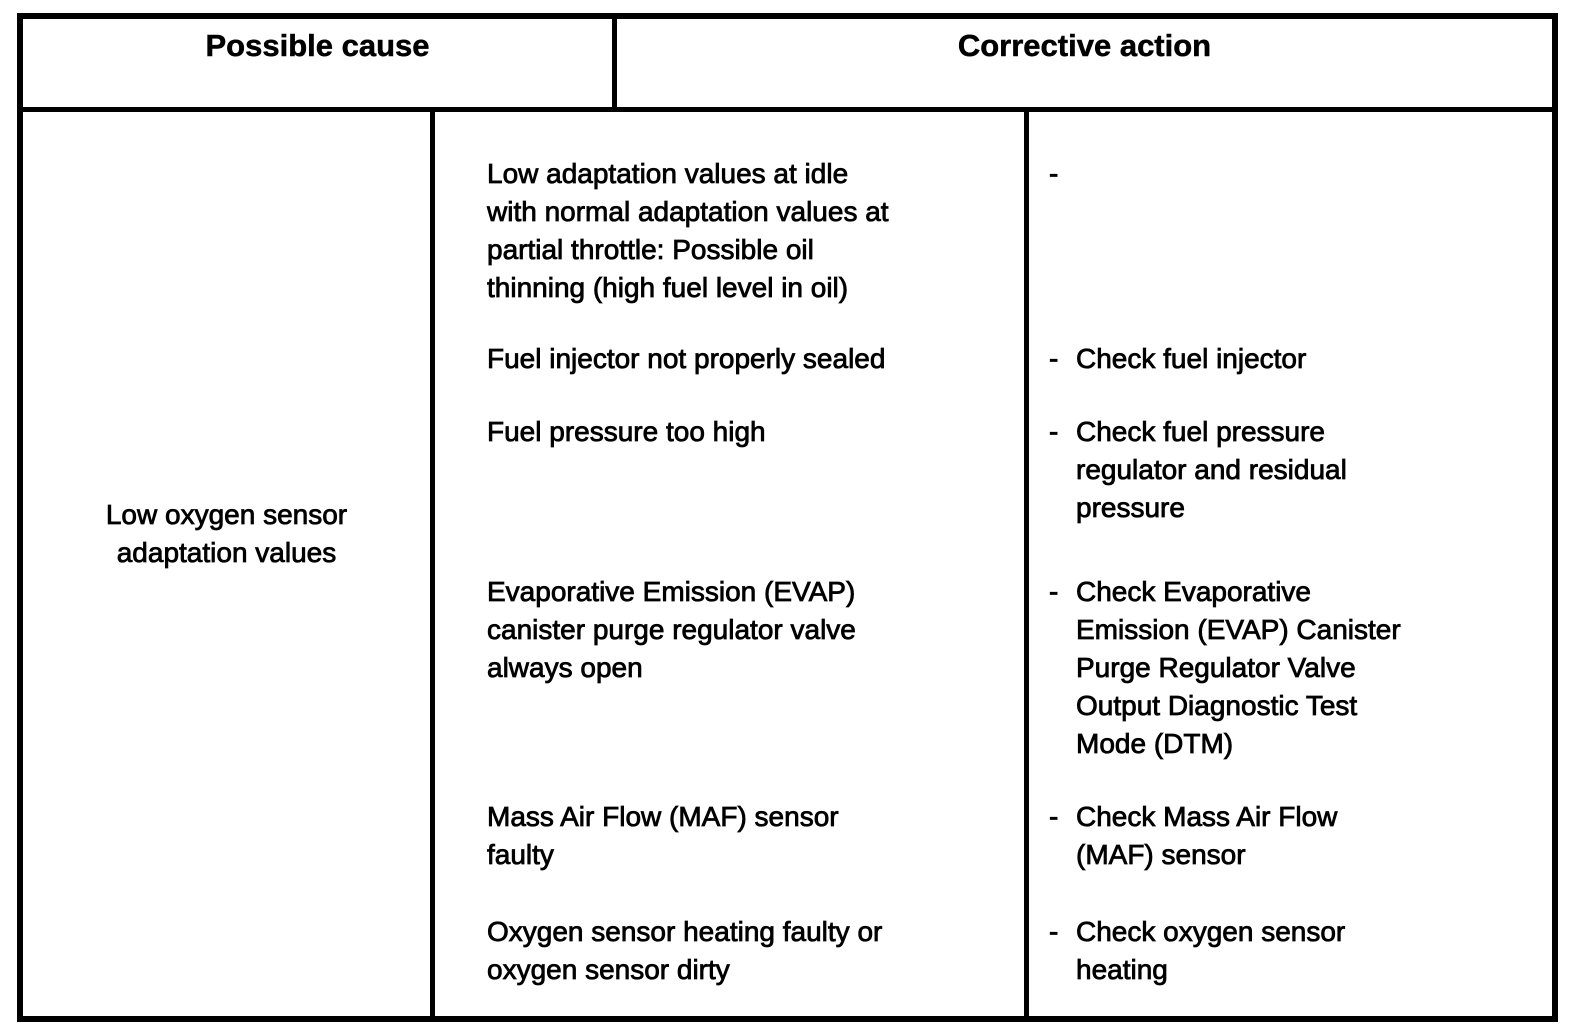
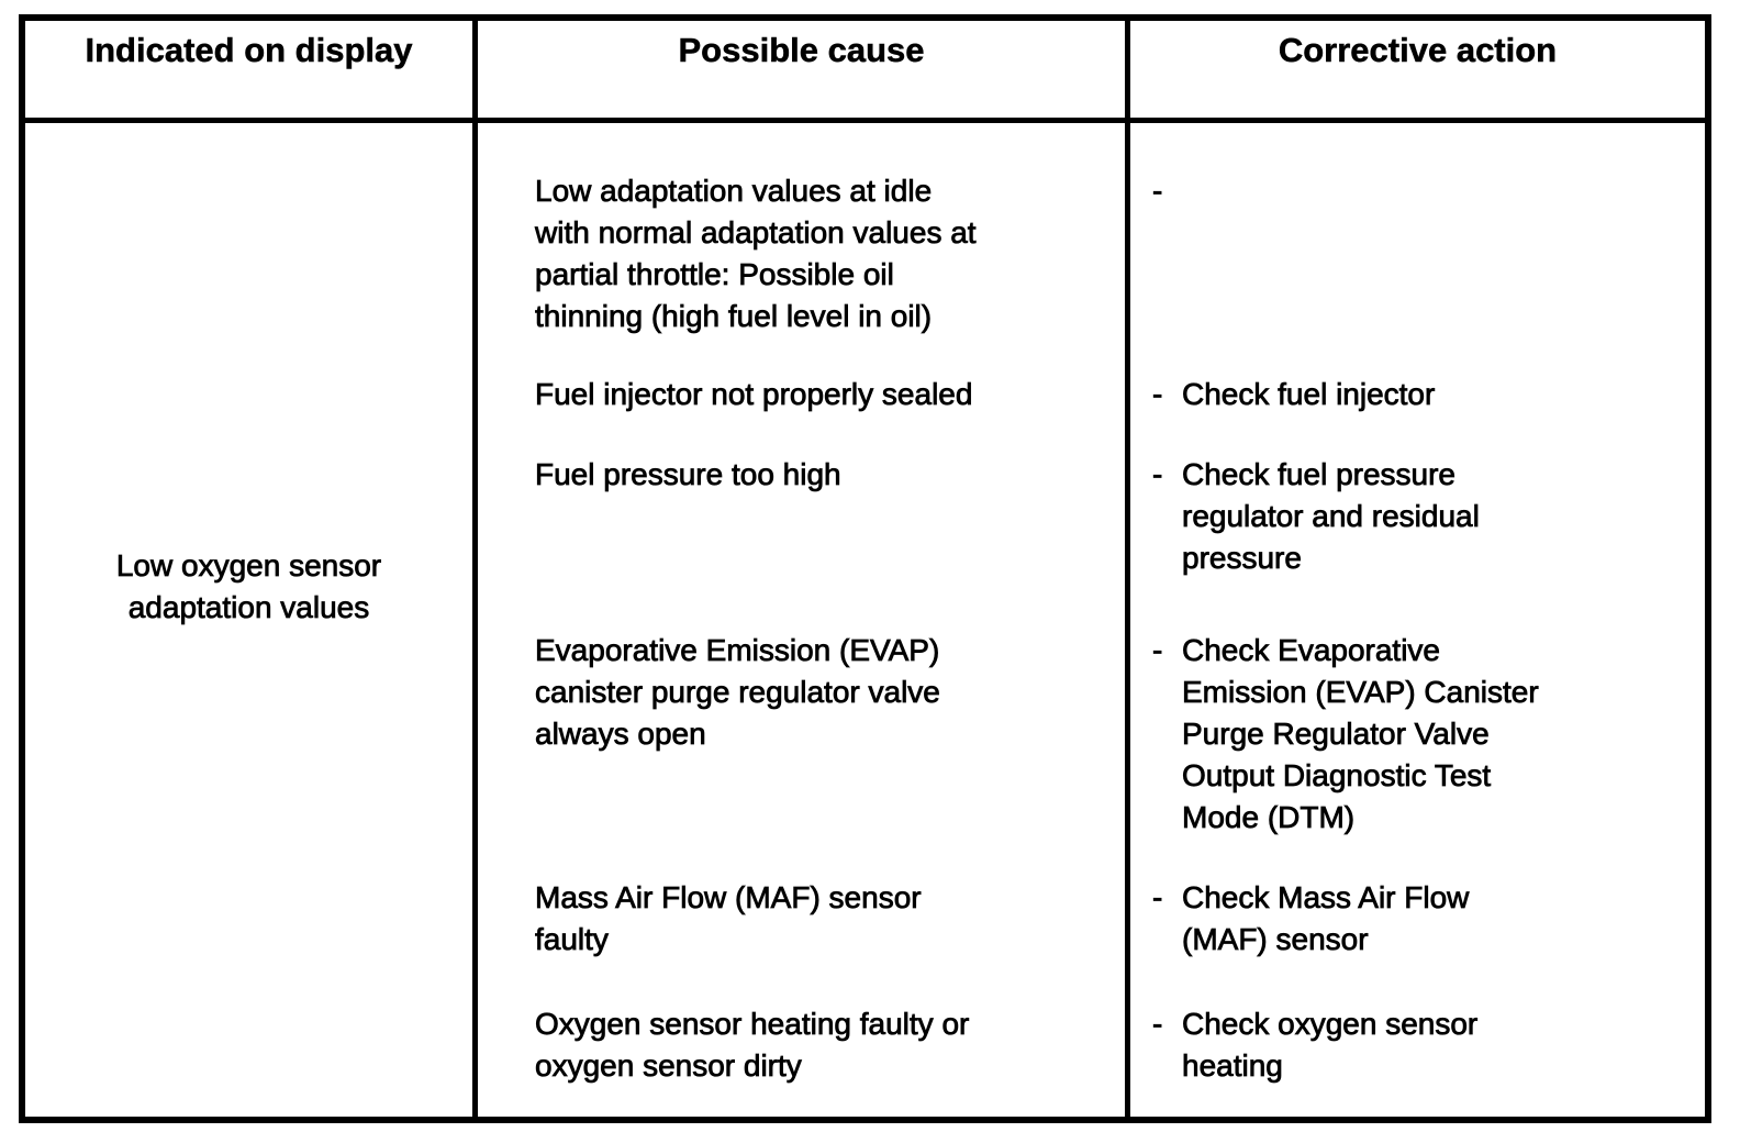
+ Indicated on display
  Possible cause
  Corrective action
  Low oxygen sensor
  adaptation values
  Low adaptation values at idle
  with normal adaptation values at
  partial throttle: Possible oil
  thinning (high fuel level in oil)
  Fuel injector not properly sealed
  Fuel pressure too high
  Evaporative Emission (EVAP)
  canister purge regulator valve
  always open
  Mass Air Flow (MAF) sensor
  faulty
  Oxygen sensor heating faulty or
  oxygen sensor dirty
  -
  -
  Check fuel injector
  -
  Check fuel pressure
  regulator and residual
  pressure
  -
  Check Evaporative
  Emission (EVAP) Canister
  Purge Regulator Valve
  Output Diagnostic Test
  Mode (DTM)
  -
  Check Mass Air Flow
  (MAF) sensor
  -
  Check oxygen sensor
  heating
